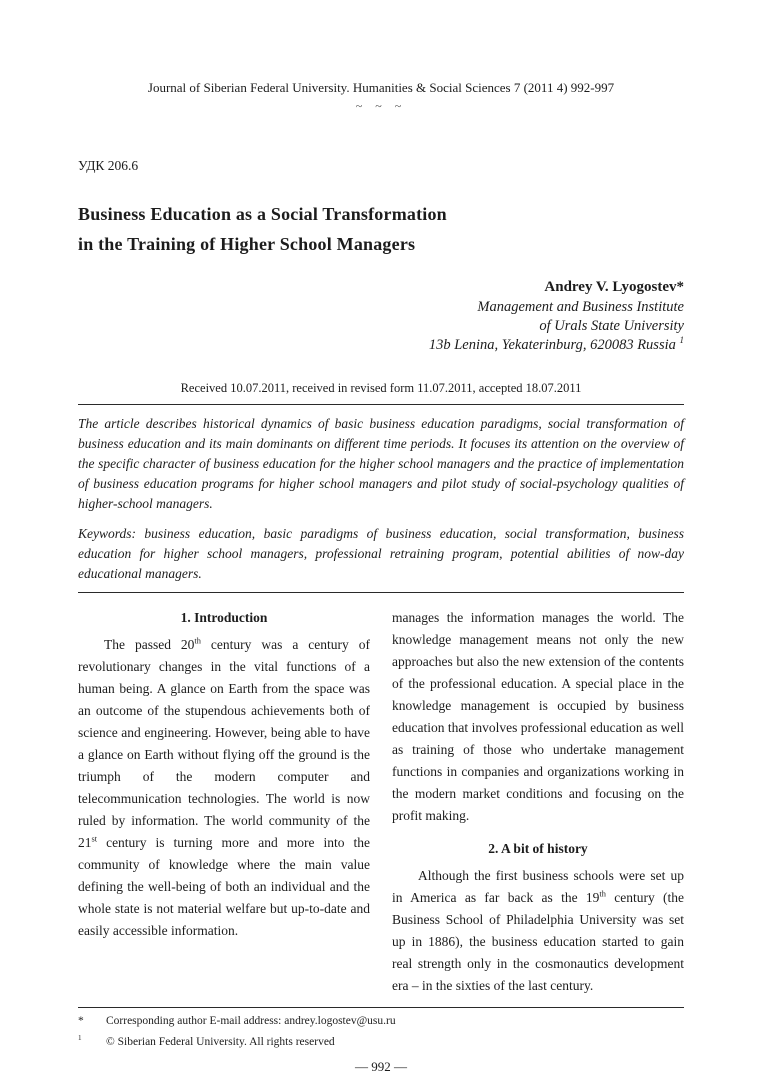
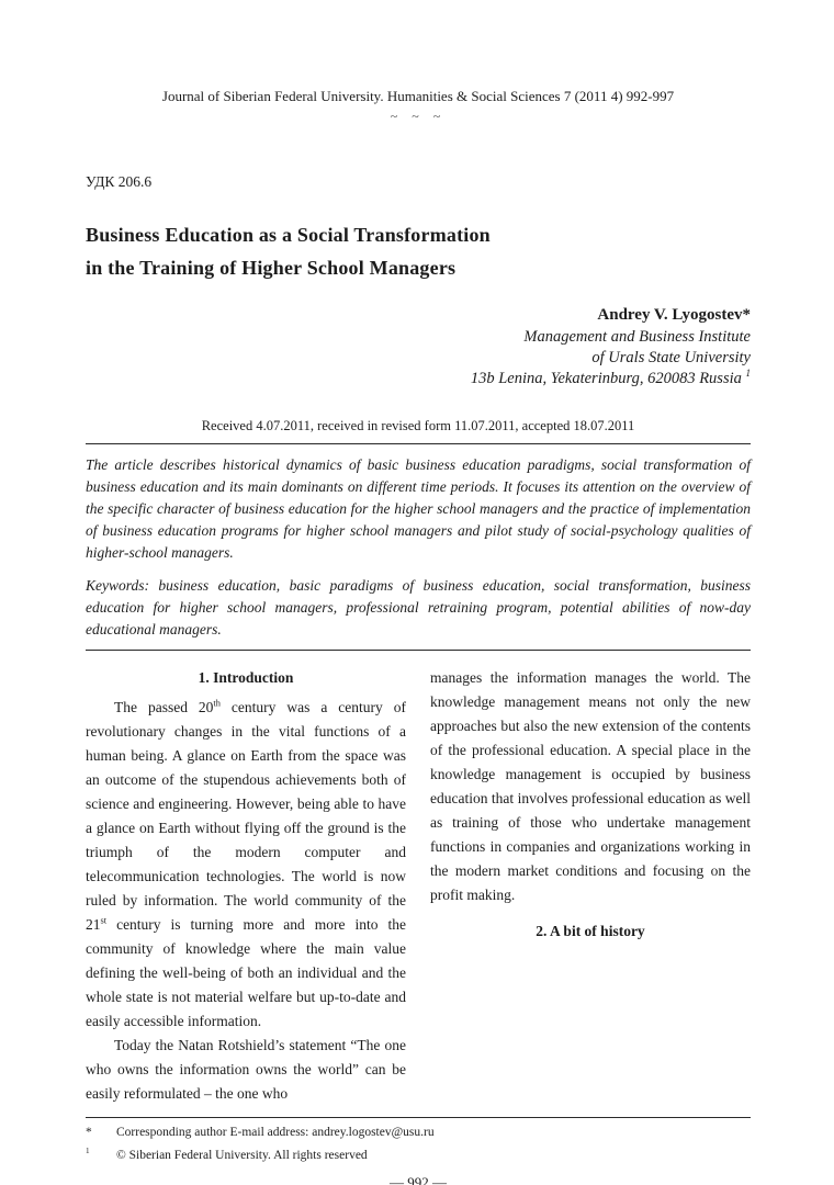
  Journal of Siberian Federal University. Humanities & Social Sciences 7 (2011 4) 992-997
  ~ ~ ~
  УДК 206.6
  Business Education as a Social Transformation
  in the Training of Higher School Managers
  Andrey V. Lyogostev*
  Management and Business Institute
  of Urals State University
  13b Lenina, Yekaterinburg, 620083 Russia 1
- Received 10.07.2011, received in revised form 11.07.2011, accepted 18.07.2011
+ Received 4.07.2011, received in revised form 11.07.2011, accepted 18.07.2011
  The article describes historical dynamics of basic business education paradigms, social transformation of business education and its main dominants on different time periods. It focuses its attention on the overview of the specific character of business education for the higher school managers and the practice of implementation of business education programs for higher school managers and pilot study of social-psychology qualities of higher-school managers.
  Keywords: business education, basic paradigms of business education, social transformation, business education for higher school managers, professional retraining program, potential abilities of now-day educational managers.
  1. Introduction
  The passed 20th century was a century of revolutionary changes in the vital functions of a human being. A glance on Earth from the space was an outcome of the stupendous achievements both of science and engineering. However, being able to have a glance on Earth without flying off the ground is the triumph of the modern computer and telecommunication technologies. The world is now ruled by information. The world community of the 21st century is turning more and more into the community of knowledge where the main value defining the well-being of both an individual and the whole state is not material welfare but up-to-date and easily accessible information.
+ Today the Natan Rotshield’s statement “The one who owns the information owns the world” can be easily reformulated – the one who
  manages the information manages the world. The knowledge management means not only the new approaches but also the new extension of the contents of the professional education. A special place in the knowledge management is occupied by business education that involves professional education as well as training of those who undertake management functions in companies and organizations working in the modern market conditions and focusing on the profit making.
  2. A bit of history
- Although the first business schools were set up in America as far back as the 19th century (the Business School of Philadelphia University was set up in 1886), the business education started to gain real strength only in the cosmonautics development era – in the sixties of the last century.
  *
  Corresponding author E-mail address: andrey.logostev@usu.ru
  1
  © Siberian Federal University. All rights reserved
  — 992 —
